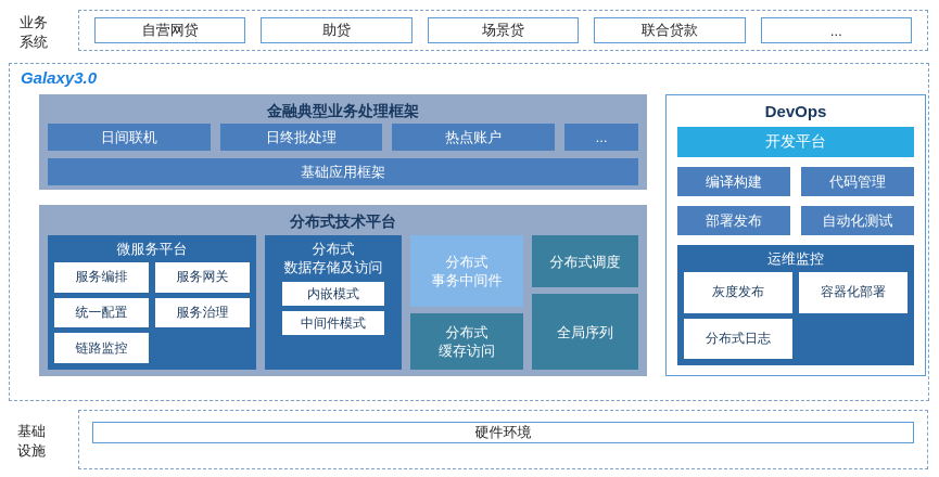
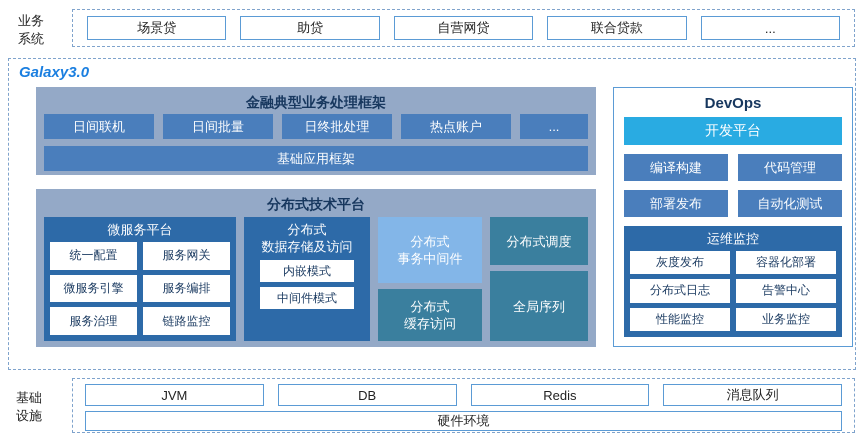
  业务
  系统
- 自营网贷
+ 场景贷
  助贷
- 场景贷
+ 自营网贷
  联合贷款
  ...
  Galaxy3.0
  金融典型业务处理框架
  日间联机
+ 日间批量
  日终批处理
  热点账户
  ...
  基础应用框架
  分布式技术平台
  微服务平台
- 服务编排
+ 统一配置
  服务网关
+ 微服务引擎
- 统一配置
+ 服务编排
  服务治理
  链路监控
  分布式
  数据存储及访问
  内嵌模式
  中间件模式
  分布式
  事务中间件
  分布式
  缓存访问
  分布式调度
  全局序列
  DevOps
  开发平台
  编译构建
  代码管理
  部署发布
  自动化测试
  运维监控
  灰度发布
  容器化部署
  分布式日志
+ 告警中心
+ 性能监控
+ 业务监控
  基础
  设施
+ JVM
+ DB
+ Redis
+ 消息队列
  硬件环境
